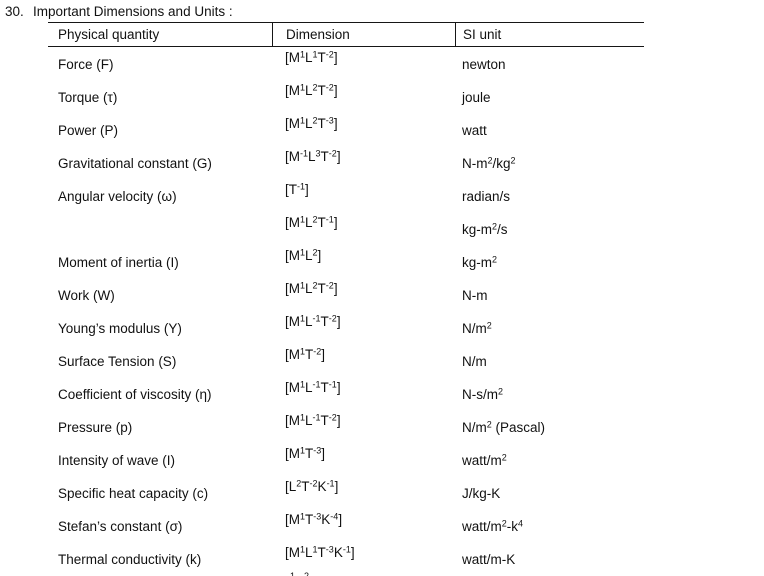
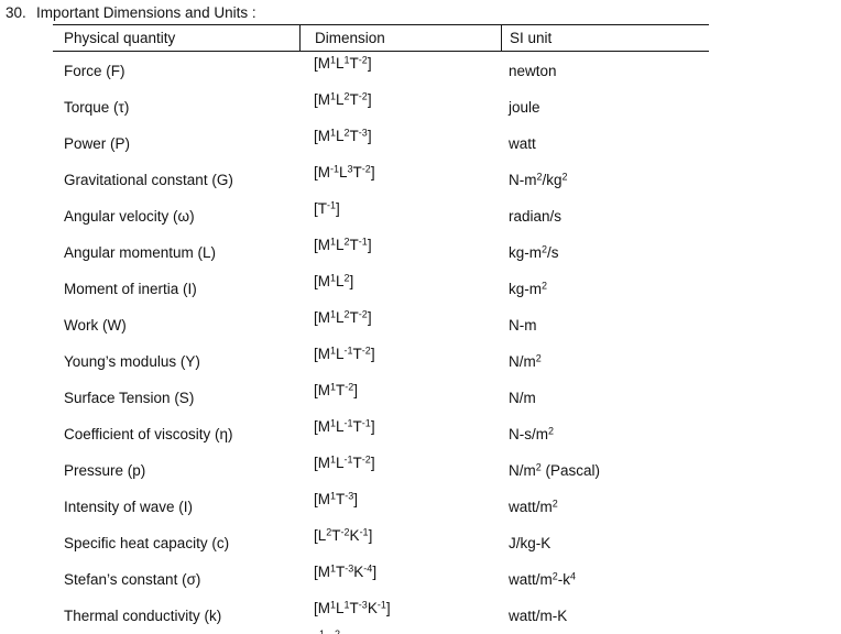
  30. Important Dimensions and Units :
  Physical quantity
  Dimension
  SI unit
  Force (F)
  [M1L1T-2]
  newton
  Torque (τ)
  [M1L2T-2]
  joule
  Power (P)
  [M1L2T-3]
  watt
  Gravitational constant (G)
  [M-1L3T-2]
  N-m2/kg2
  Angular velocity (ω)
  [T-1]
  radian/s
+ Angular momentum (L)
  [M1L2T-1]
  kg-m2/s
  Moment of inertia (I)
  [M1L2]
  kg-m2
  Work (W)
  [M1L2T-2]
  N-m
  Young’s modulus (Y)
  [M1L-1T-2]
  N/m2
  Surface Tension (S)
  [M1T-2]
  N/m
  Coefficient of viscosity (η)
  [M1L-1T-1]
  N-s/m2
  Pressure (p)
  [M1L-1T-2]
  N/m2 (Pascal)
  Intensity of wave (I)
  [M1T-3]
  watt/m2
  Specific heat capacity (c)
  [L2T-2K-1]
  J/kg-K
  Stefan’s constant (σ)
  [M1T-3K-4]
  watt/m2-k4
  Thermal conductivity (k)
  [M1L1T-3K-1]
  watt/m-K
